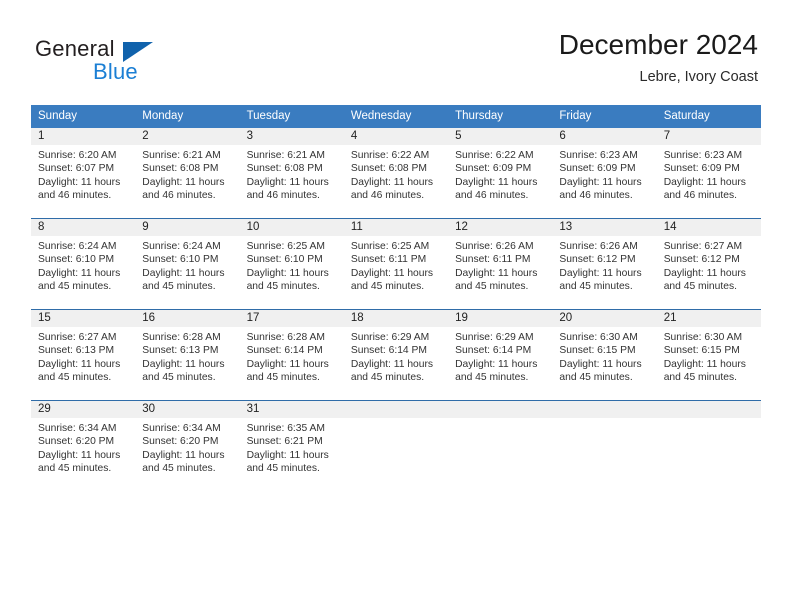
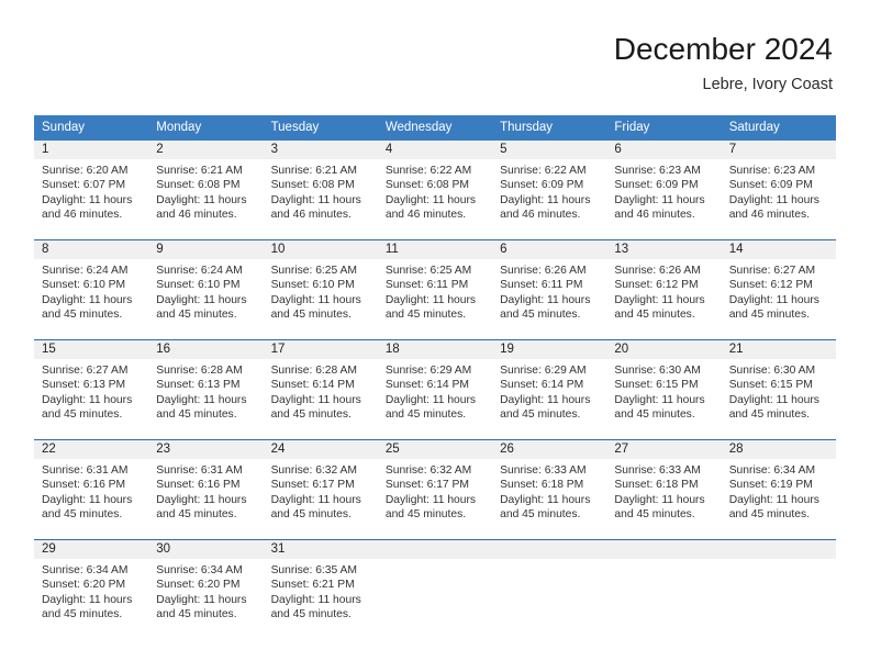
- General
- Blue
  December 2024
  Lebre, Ivory Coast
  Sunday	Monday	Tuesday	Wednesday	Thursday	Friday	Saturday
  1Sunrise: 6:20 AMSunset: 6:07 PMDaylight: 11 hoursand 46 minutes.	2Sunrise: 6:21 AMSunset: 6:08 PMDaylight: 11 hoursand 46 minutes.	3Sunrise: 6:21 AMSunset: 6:08 PMDaylight: 11 hoursand 46 minutes.	4Sunrise: 6:22 AMSunset: 6:08 PMDaylight: 11 hoursand 46 minutes.	5Sunrise: 6:22 AMSunset: 6:09 PMDaylight: 11 hoursand 46 minutes.	6Sunrise: 6:23 AMSunset: 6:09 PMDaylight: 11 hoursand 46 minutes.	7Sunrise: 6:23 AMSunset: 6:09 PMDaylight: 11 hoursand 46 minutes.
- 8Sunrise: 6:24 AMSunset: 6:10 PMDaylight: 11 hoursand 45 minutes.	9Sunrise: 6:24 AMSunset: 6:10 PMDaylight: 11 hoursand 45 minutes.	10Sunrise: 6:25 AMSunset: 6:10 PMDaylight: 11 hoursand 45 minutes.	11Sunrise: 6:25 AMSunset: 6:11 PMDaylight: 11 hoursand 45 minutes.	12Sunrise: 6:26 AMSunset: 6:11 PMDaylight: 11 hoursand 45 minutes.	13Sunrise: 6:26 AMSunset: 6:12 PMDaylight: 11 hoursand 45 minutes.	14Sunrise: 6:27 AMSunset: 6:12 PMDaylight: 11 hoursand 45 minutes.
+ 8Sunrise: 6:24 AMSunset: 6:10 PMDaylight: 11 hoursand 45 minutes.	9Sunrise: 6:24 AMSunset: 6:10 PMDaylight: 11 hoursand 45 minutes.	10Sunrise: 6:25 AMSunset: 6:10 PMDaylight: 11 hoursand 45 minutes.	11Sunrise: 6:25 AMSunset: 6:11 PMDaylight: 11 hoursand 45 minutes.	6Sunrise: 6:26 AMSunset: 6:11 PMDaylight: 11 hoursand 45 minutes.	13Sunrise: 6:26 AMSunset: 6:12 PMDaylight: 11 hoursand 45 minutes.	14Sunrise: 6:27 AMSunset: 6:12 PMDaylight: 11 hoursand 45 minutes.
  15Sunrise: 6:27 AMSunset: 6:13 PMDaylight: 11 hoursand 45 minutes.	16Sunrise: 6:28 AMSunset: 6:13 PMDaylight: 11 hoursand 45 minutes.	17Sunrise: 6:28 AMSunset: 6:14 PMDaylight: 11 hoursand 45 minutes.	18Sunrise: 6:29 AMSunset: 6:14 PMDaylight: 11 hoursand 45 minutes.	19Sunrise: 6:29 AMSunset: 6:14 PMDaylight: 11 hoursand 45 minutes.	20Sunrise: 6:30 AMSunset: 6:15 PMDaylight: 11 hoursand 45 minutes.	21Sunrise: 6:30 AMSunset: 6:15 PMDaylight: 11 hoursand 45 minutes.
+ 22Sunrise: 6:31 AMSunset: 6:16 PMDaylight: 11 hoursand 45 minutes.	23Sunrise: 6:31 AMSunset: 6:16 PMDaylight: 11 hoursand 45 minutes.	24Sunrise: 6:32 AMSunset: 6:17 PMDaylight: 11 hoursand 45 minutes.	25Sunrise: 6:32 AMSunset: 6:17 PMDaylight: 11 hoursand 45 minutes.	26Sunrise: 6:33 AMSunset: 6:18 PMDaylight: 11 hoursand 45 minutes.	27Sunrise: 6:33 AMSunset: 6:18 PMDaylight: 11 hoursand 45 minutes.	28Sunrise: 6:34 AMSunset: 6:19 PMDaylight: 11 hoursand 45 minutes.
  29Sunrise: 6:34 AMSunset: 6:20 PMDaylight: 11 hoursand 45 minutes.	30Sunrise: 6:34 AMSunset: 6:20 PMDaylight: 11 hoursand 45 minutes.	31Sunrise: 6:35 AMSunset: 6:21 PMDaylight: 11 hoursand 45 minutes.
